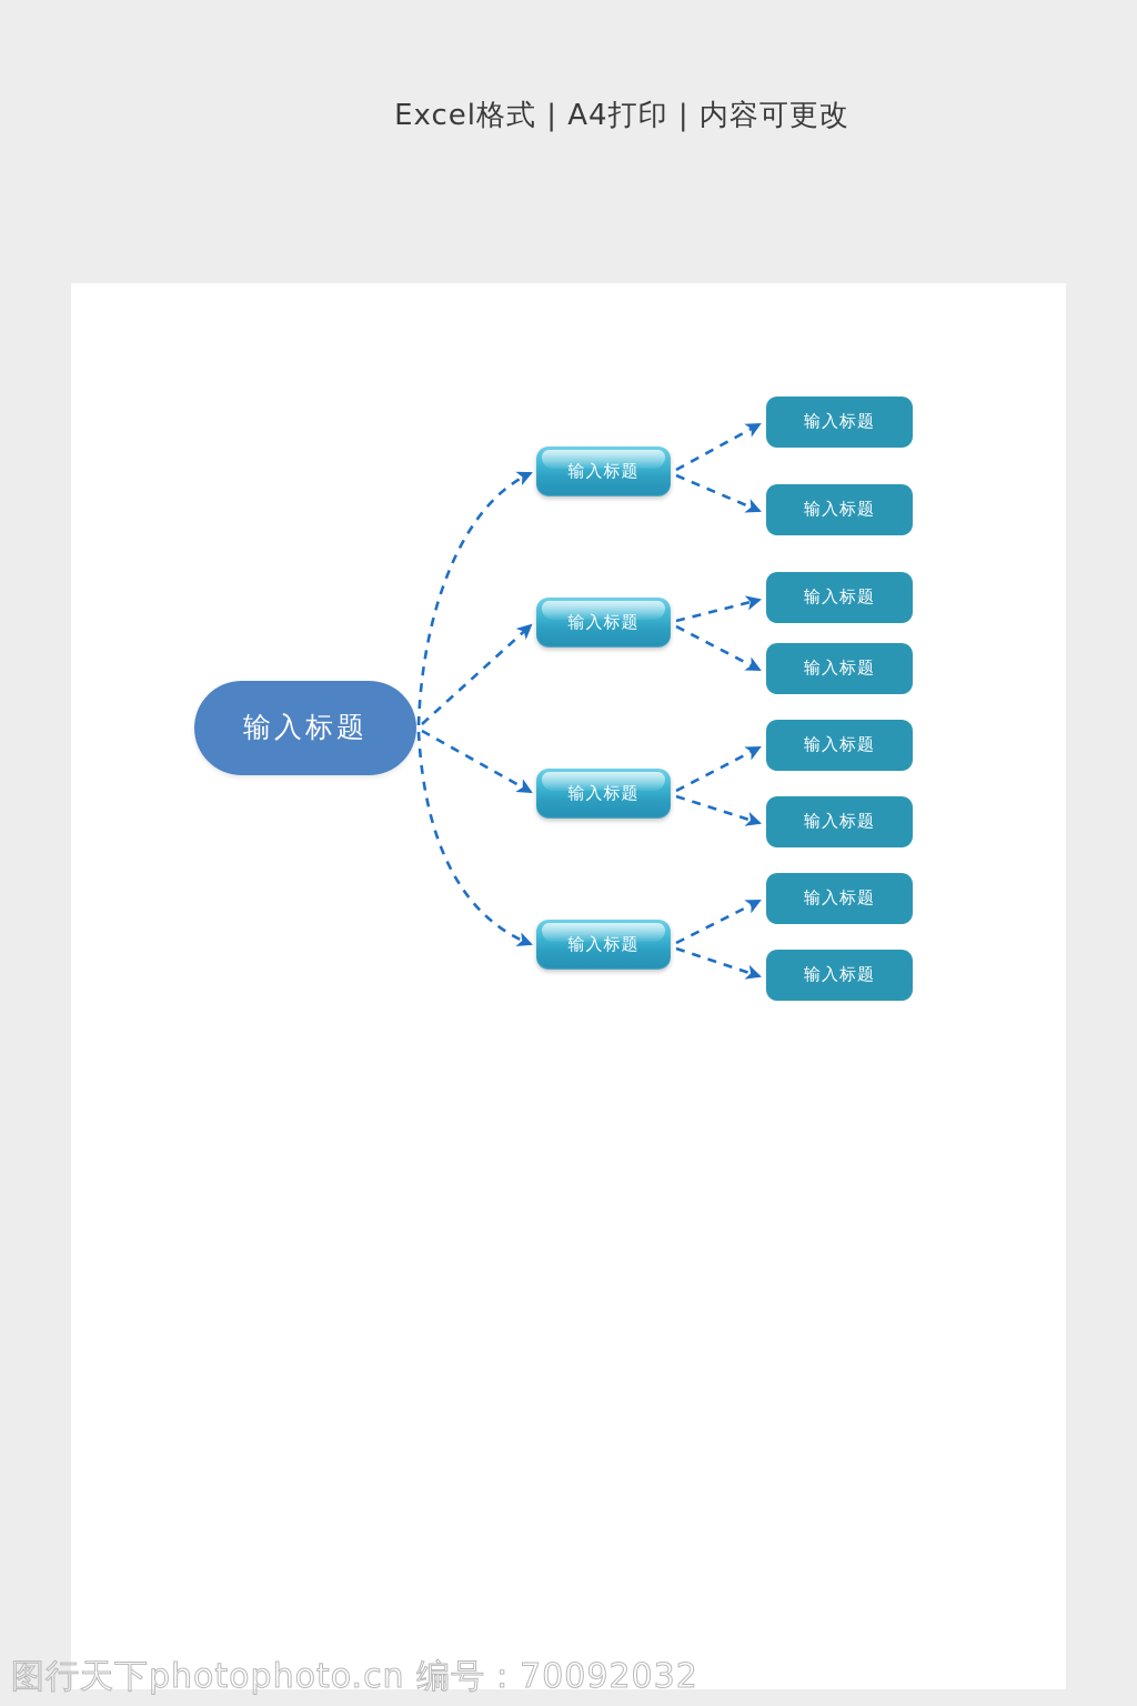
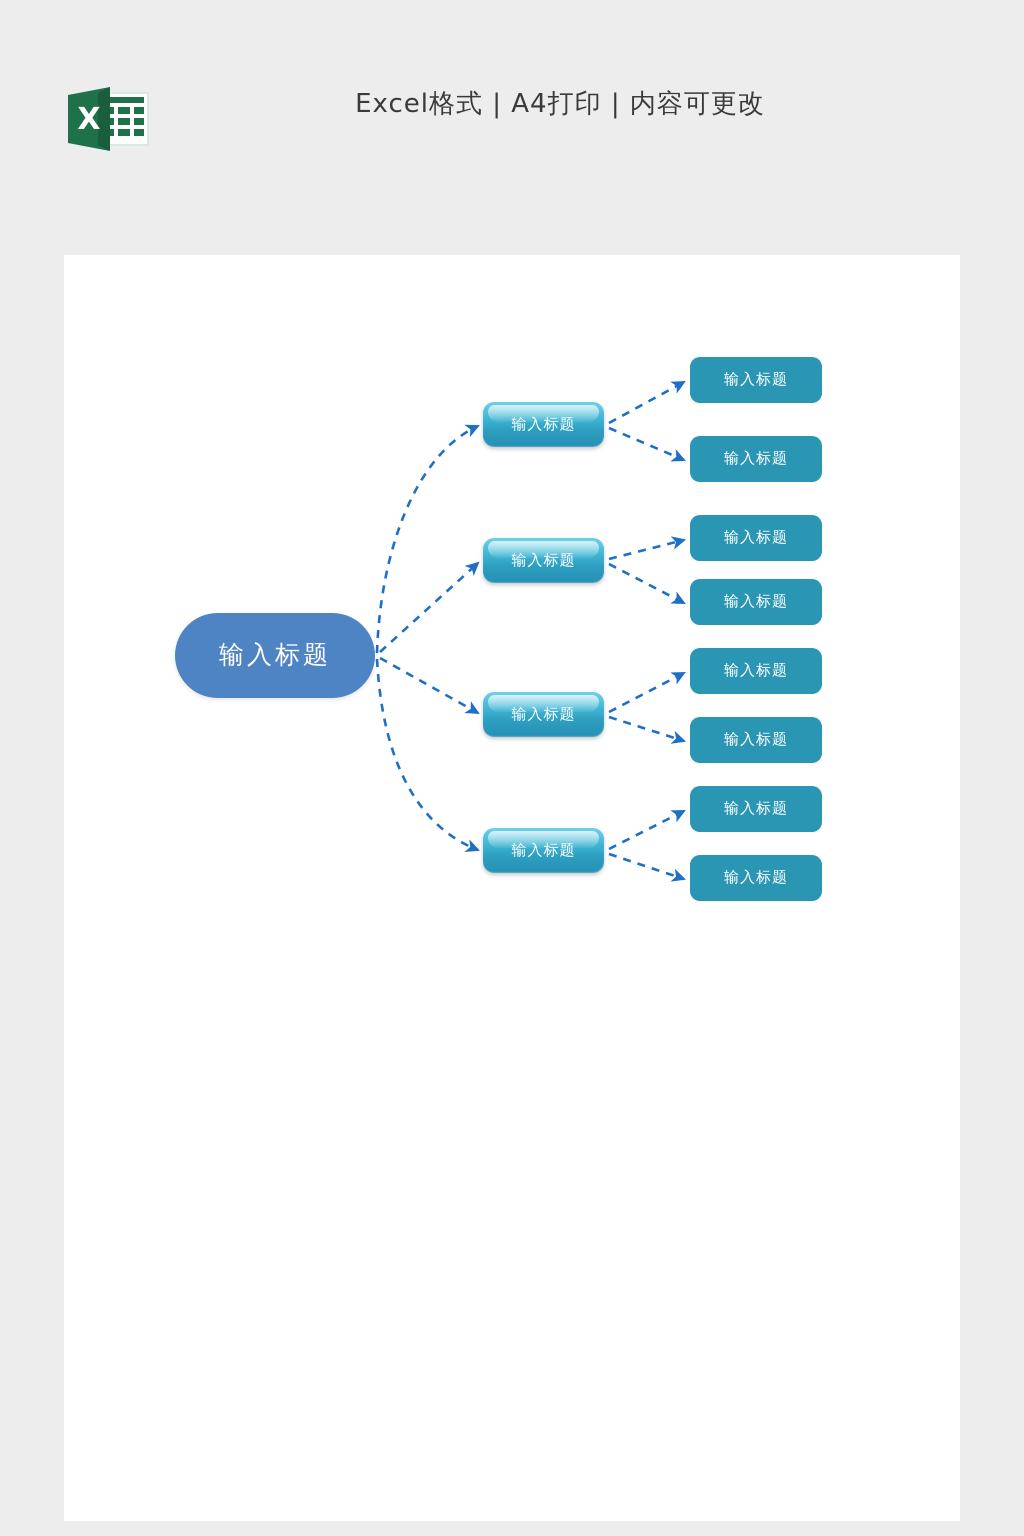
+ X
  Excel格式 | A4打印 | 内容可更改
  输入标题
  输入标题
  输入标题
  输入标题
  输入标题
  输入标题
  输入标题
  输入标题
  输入标题
  输入标题
  输入标题
  输入标题
  输入标题
- 图行天下photophoto.cn 编号：70092032
